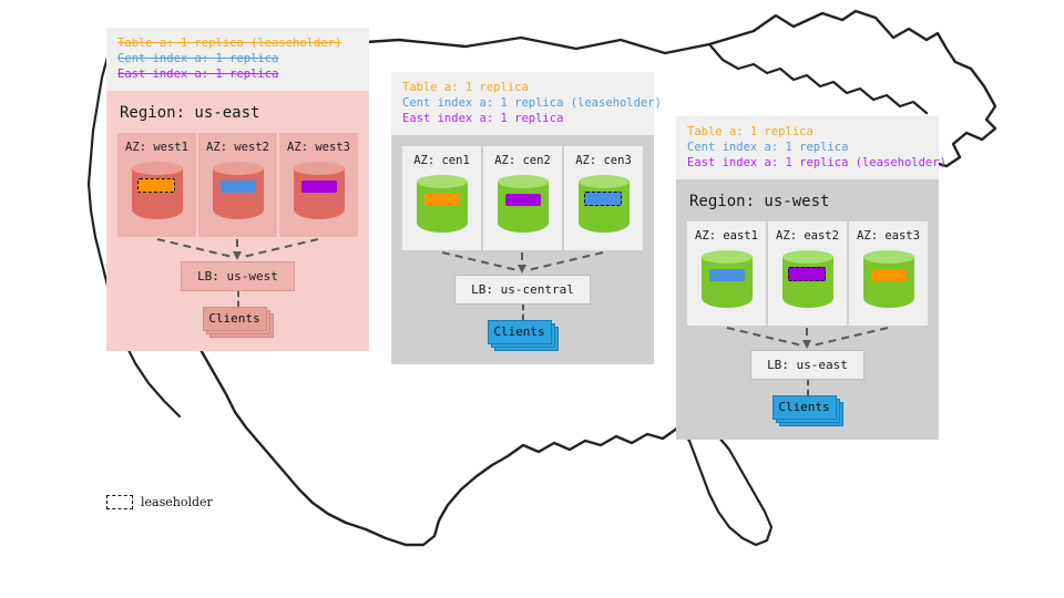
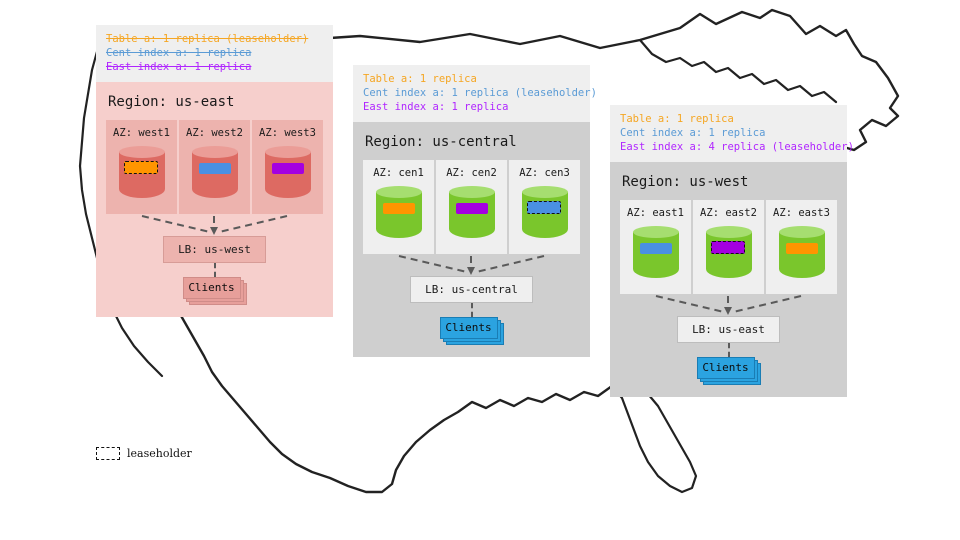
  Table a: 1 replica (leaseholder)
  Cent index a: 1 replica
  East index a: 1 replica
  Region: us-east
  AZ: west1
  AZ: west2
  AZ: west3
  LB: us-west
  Clients
  Table a: 1 replica
  Cent index a: 1 replica (leaseholder)
  East index a: 1 replica
+ Region: us-central
  AZ: cen1
  AZ: cen2
  AZ: cen3
  LB: us-central
  Clients
  Table a: 1 replica
  Cent index a: 1 replica
- East index a: 1 replica (leaseholder)
+ East index a: 4 replica (leaseholder)
  Region: us-west
  AZ: east1
  AZ: east2
  AZ: east3
  LB: us-east
  Clients
  leaseholder
